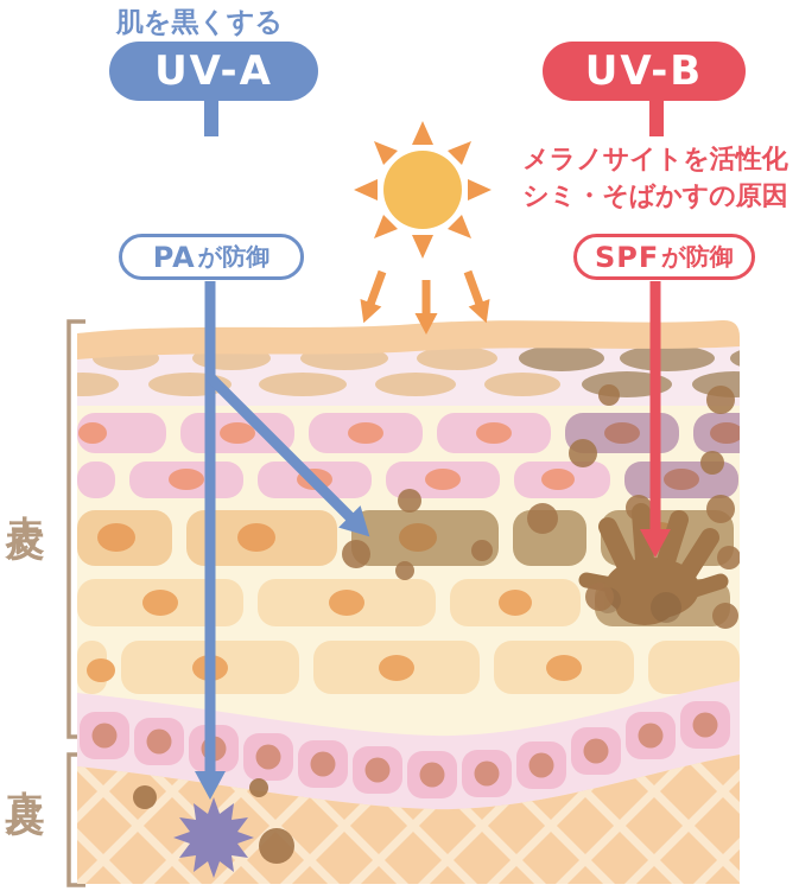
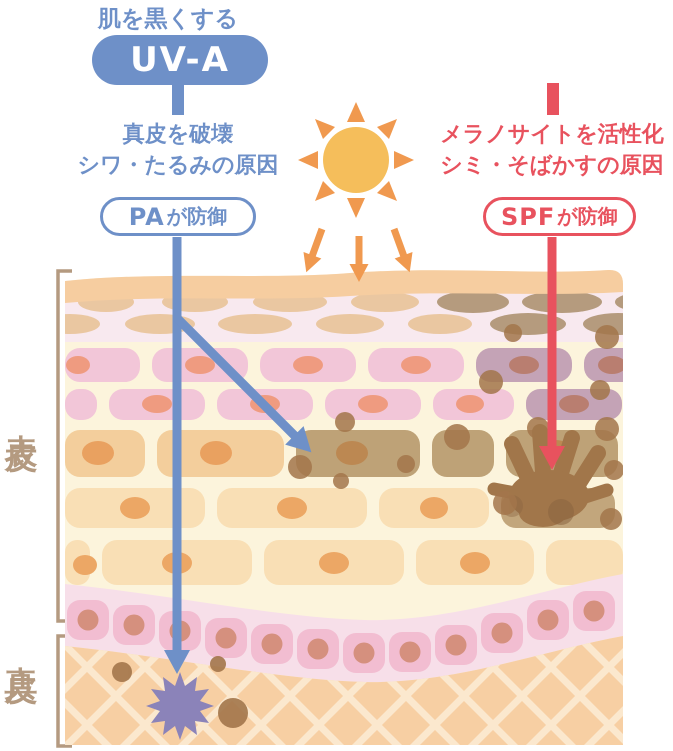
  肌を黒くする
  UV-A
+ 真皮を破壊
+ シワ・たるみの原因
  PA
  が防御
- UV-B
  メラノサイトを活性化
  シミ・そばかすの原因
  SPF
  が防御
